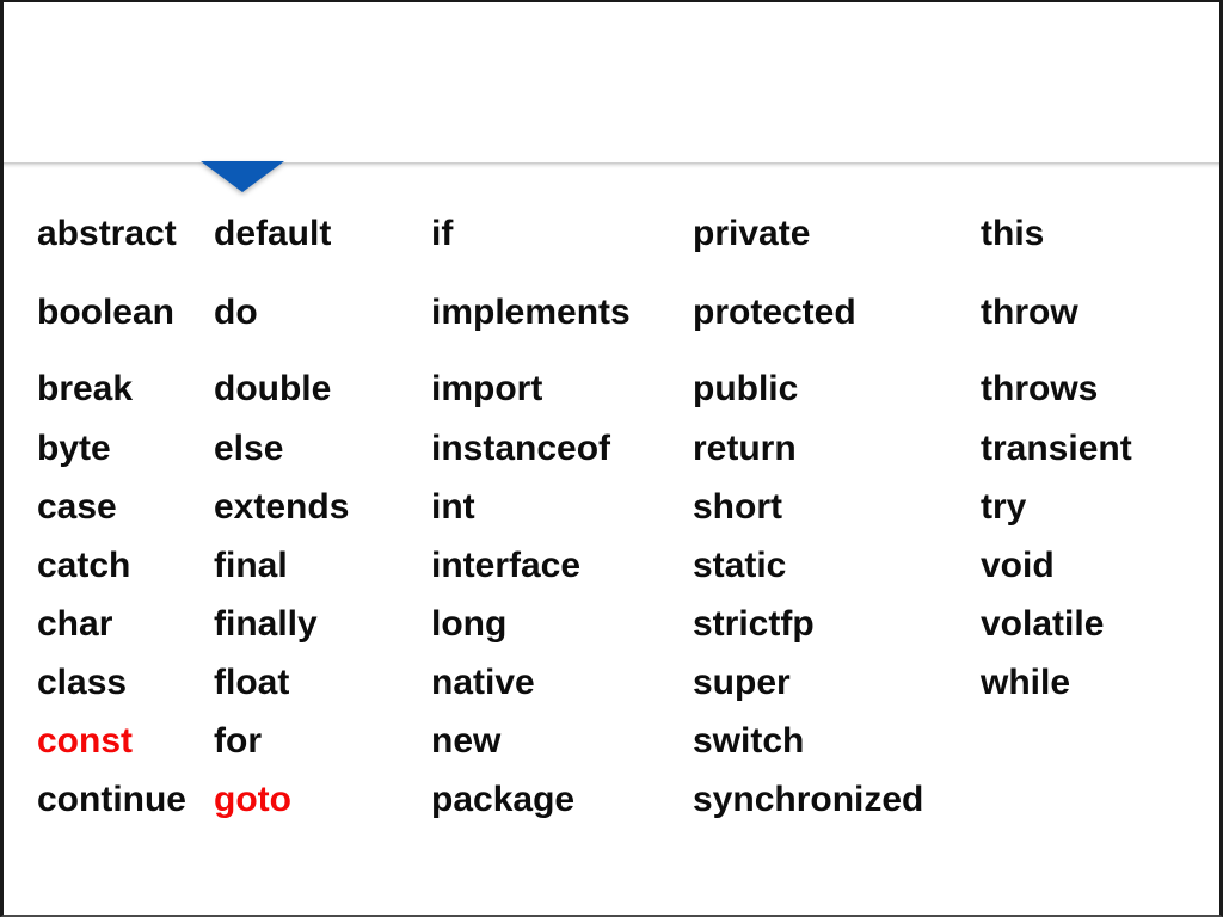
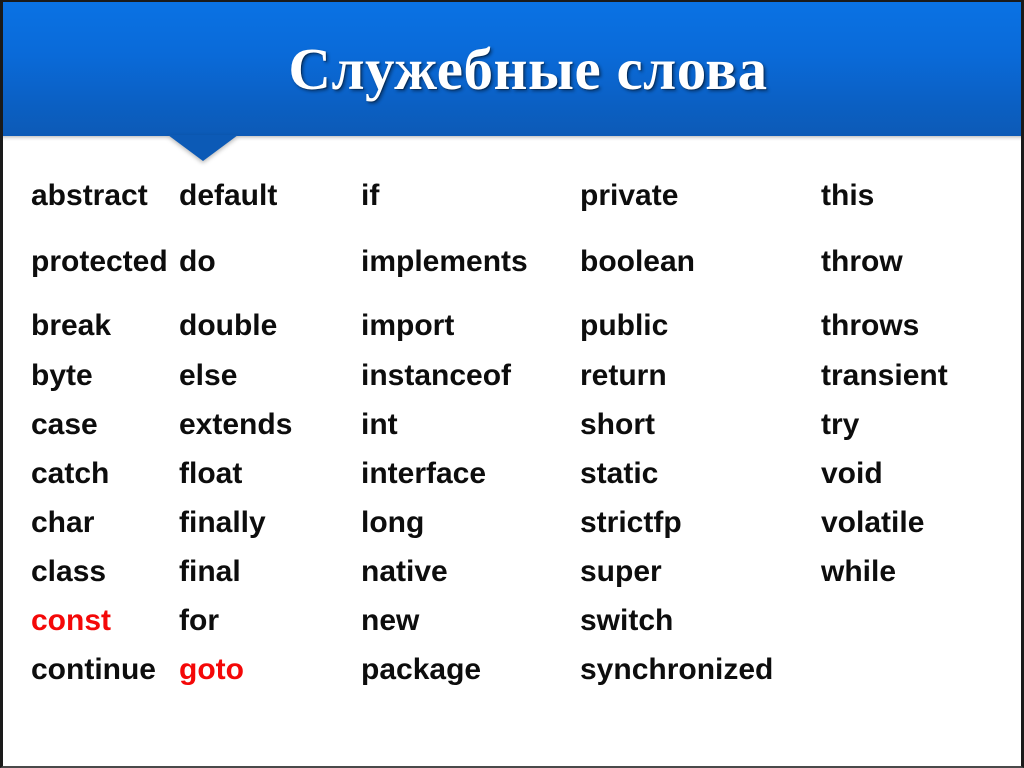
+ Служебные слова
  abstract
- boolean
+ protected
  break
  byte
  case
  catch
  char
  class
  const
  continue
  default
  do
  double
  else
  extends
- final
+ float
  finally
- float
+ final
  for
  goto
  if
  implements
  import
  instanceof
  int
  interface
  long
  native
  new
  package
  private
- protected
+ boolean
  public
  return
  short
  static
  strictfp
  super
  switch
  synchronized
  this
  throw
  throws
  transient
  try
  void
  volatile
  while
